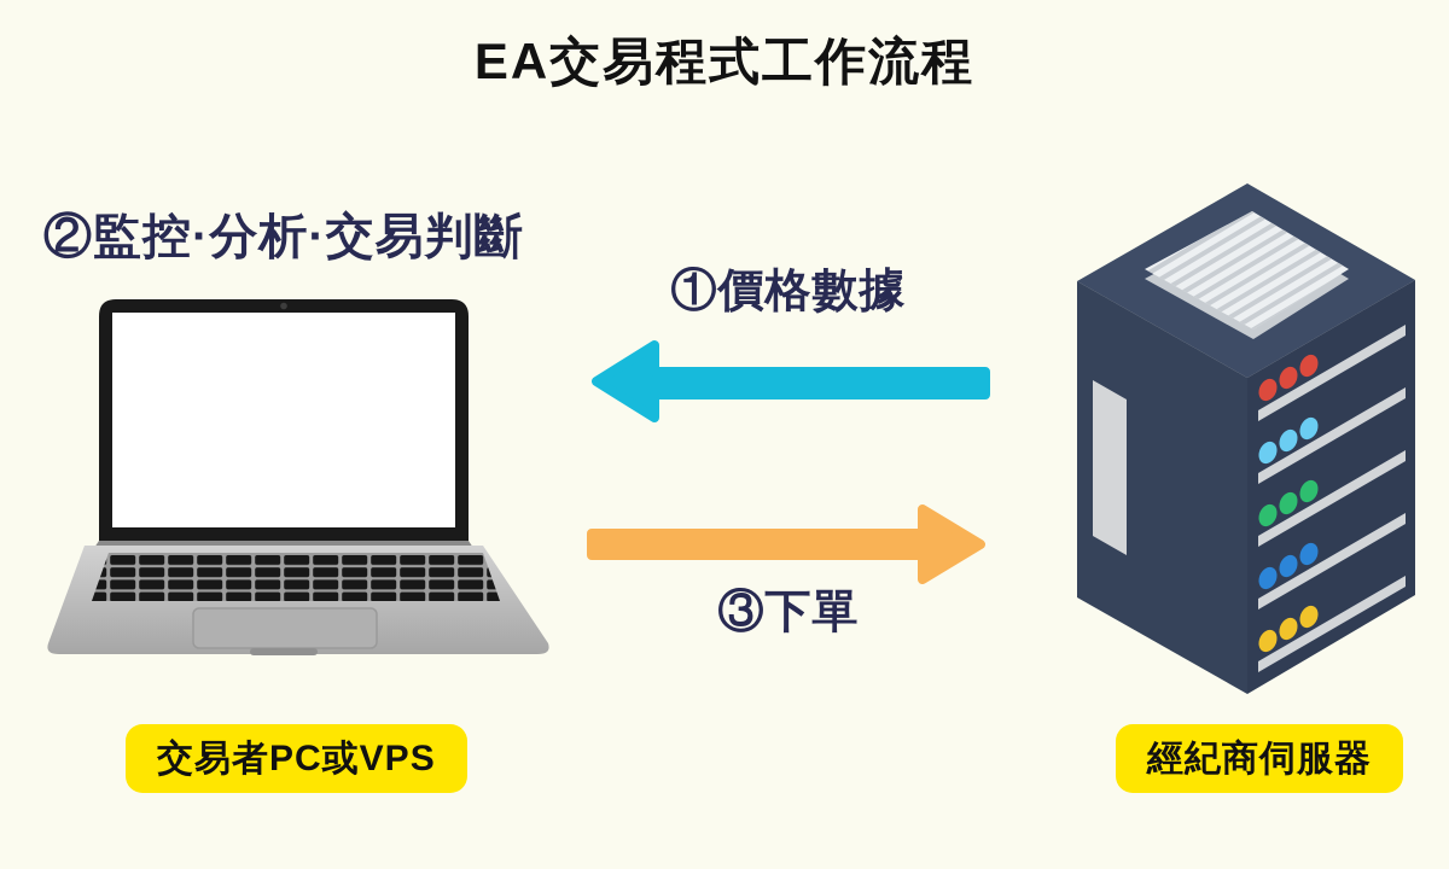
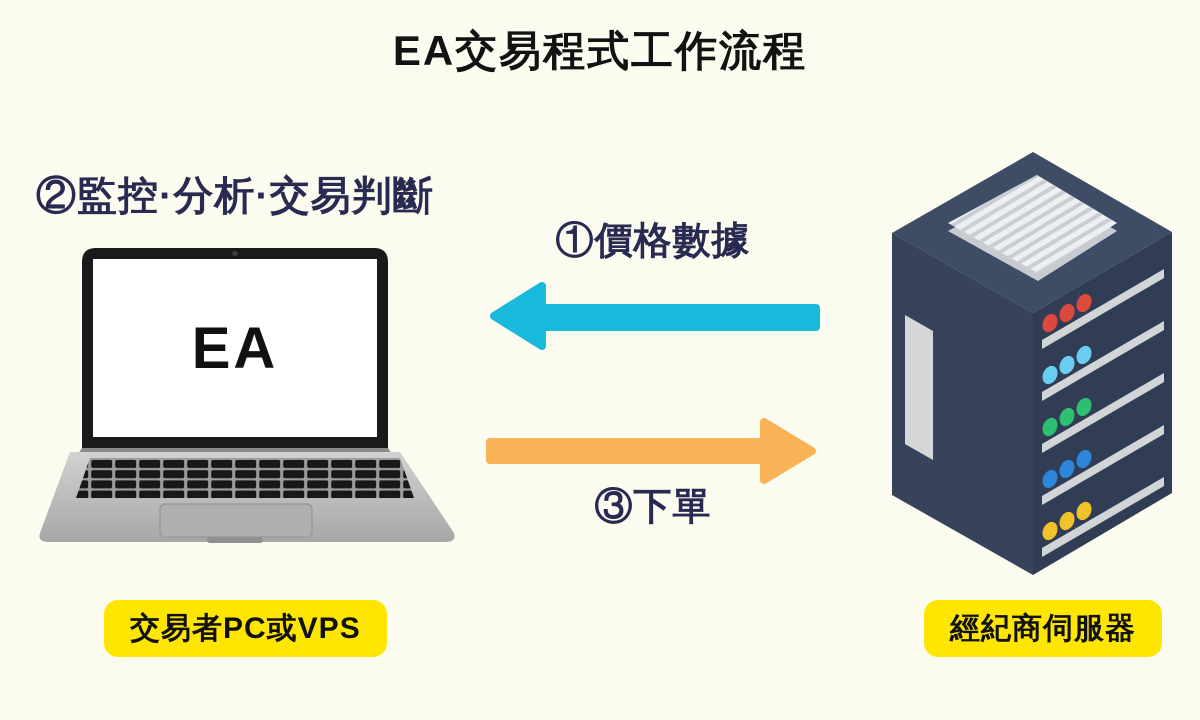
  EA交易程式工作流程
  ②監控·分析·交易判斷
+ EA
  ①價格數據
  ③下單
  交易者PC或VPS
  經紀商伺服器
